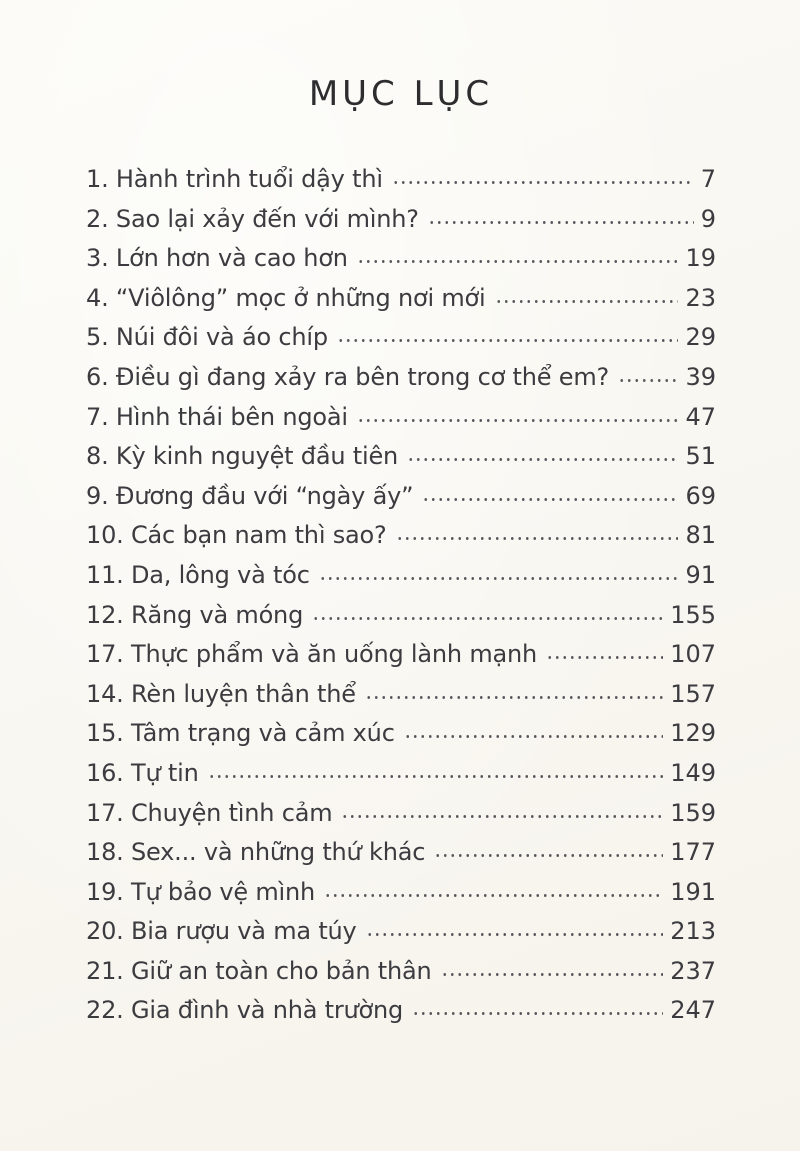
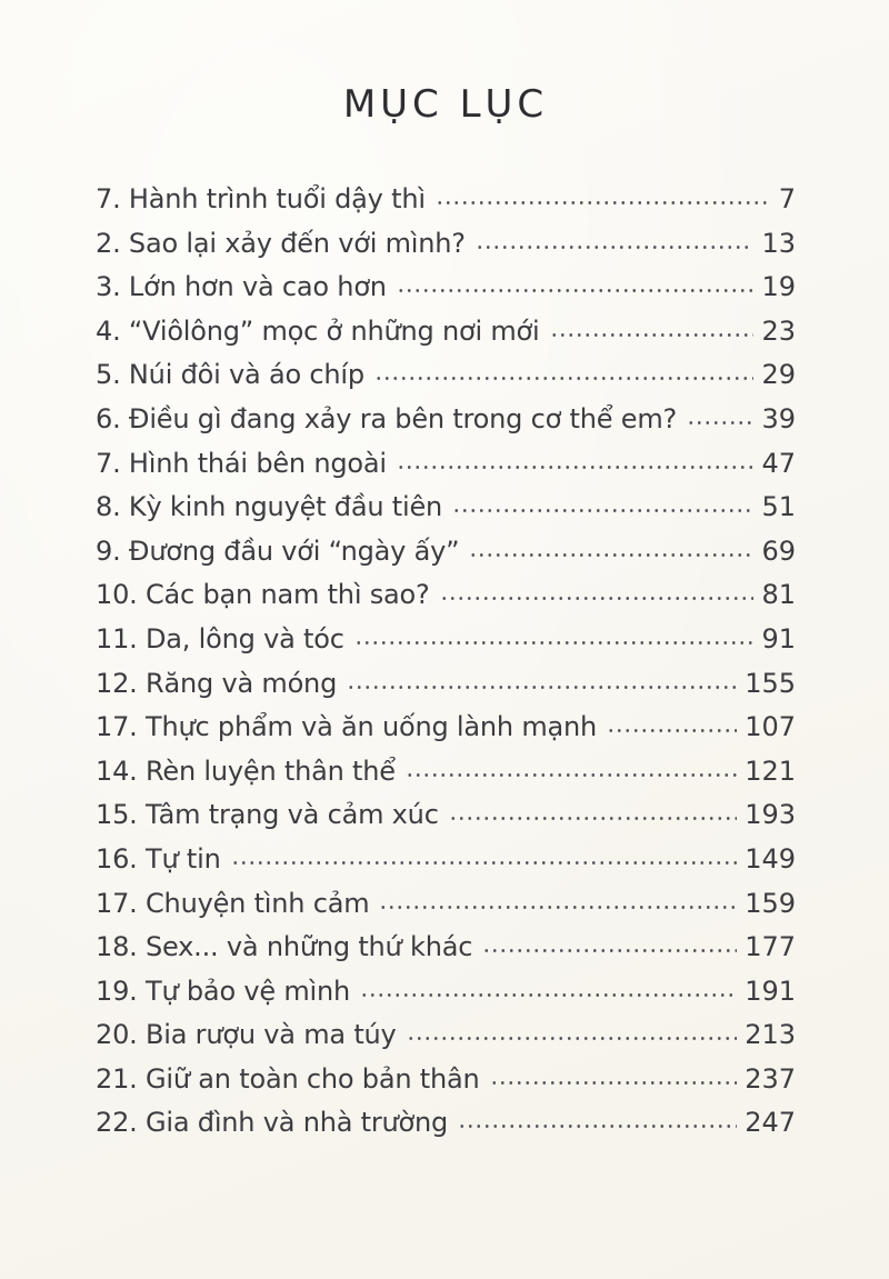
  MỤC LỤC
- 1. Hành trình tuổi dậy thì
+ 7. Hành trình tuổi dậy thì
  7
  2. Sao lại xảy đến với mình?
- 9
+ 13
  3. Lớn hơn và cao hơn
  19
  4. “Viôlông” mọc ở những nơi mới
  23
  5. Núi đôi và áo chíp
  29
  6. Điều gì đang xảy ra bên trong cơ thể em?
  39
  7. Hình thái bên ngoài
  47
  8. Kỳ kinh nguyệt đầu tiên
  51
  9. Đương đầu với “ngày ấy”
  69
  10. Các bạn nam thì sao?
  81
  11. Da, lông và tóc
  91
  12. Răng và móng
  155
  17. Thực phẩm và ăn uống lành mạnh
  107
  14. Rèn luyện thân thể
- 157
+ 121
  15. Tâm trạng và cảm xúc
- 129
+ 193
  16. Tự tin
  149
  17. Chuyện tình cảm
  159
  18. Sex... và những thứ khác
  177
  19. Tự bảo vệ mình
  191
  20. Bia rượu và ma túy
  213
  21. Giữ an toàn cho bản thân
  237
  22. Gia đình và nhà trường
  247
